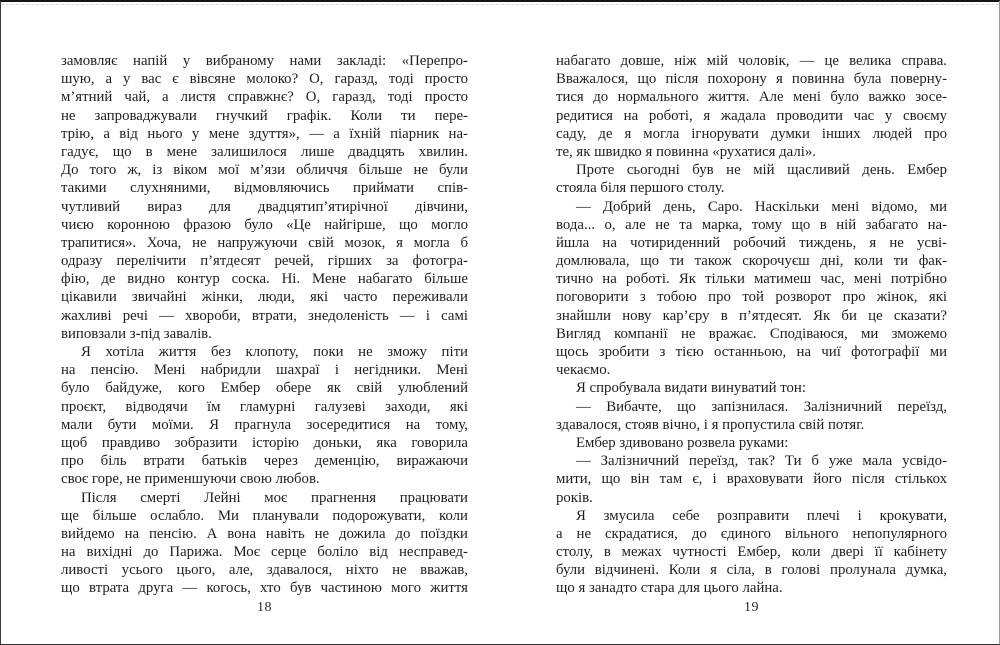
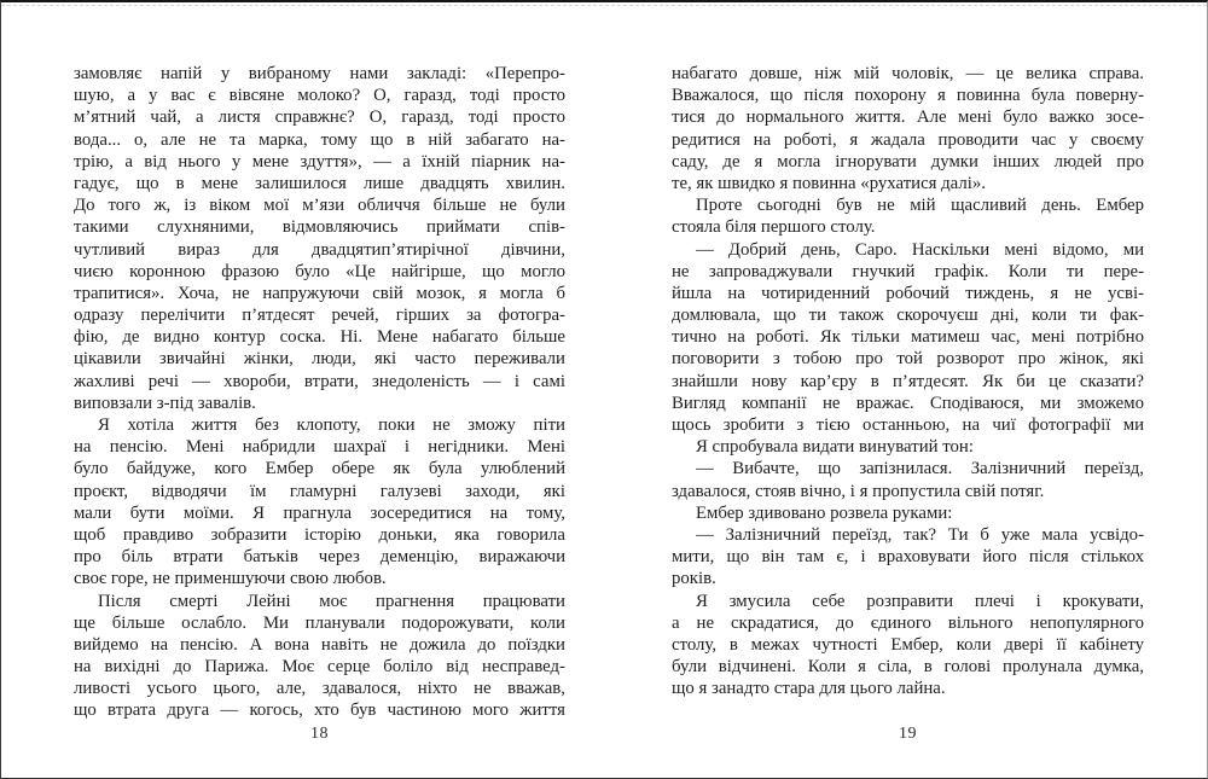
  замовляє напій у вибраному нами закладі: «Перепро-
  шую, а у вас є вівсяне молоко? О, гаразд, тоді просто
  м’ятний чай, а листя справжнє? О, гаразд, тоді просто
- не запроваджували гнучкий графік. Коли ти пере-
+ вода... о, але не та марка, тому що в ній забагато на-
  трію, а від нього у мене здуття», — а їхній піарник на-
  гадує, що в мене залишилося лише двадцять хвилин.
  До того ж, із віком мої м’язи обличчя більше не були
  такими слухняними, відмовляючись приймати спів-
  чутливий вираз для двадцятип’ятирічної дівчини,
  чиєю коронною фразою було «Це найгірше, що могло
  трапитися». Хоча, не напружуючи свій мозок, я могла б
  одразу перелічити п’ятдесят речей, гірших за фотогра-
  фію, де видно контур соска. Ні. Мене набагато більше
  цікавили звичайні жінки, люди, які часто переживали
  жахливі речі — хвороби, втрати, знедоленість — і самі
  виповзали з-під завалів.
  Я хотіла життя без клопоту, поки не зможу піти
  на пенсію. Мені набридли шахраї і негідники. Мені
- було байдуже, кого Ембер обере як свій улюблений
+ було байдуже, кого Ембер обере як була улюблений
  проєкт, відводячи їм гламурні галузеві заходи, які
  мали бути моїми. Я прагнула зосередитися на тому,
  щоб правдиво зобразити історію доньки, яка говорила
  про біль втрати батьків через деменцію, виражаючи
  своє горе, не применшуючи свою любов.
  Після смерті Лейні моє прагнення працювати
  ще більше ослабло. Ми планували подорожувати, коли
  вийдемо на пенсію. А вона навіть не дожила до поїздки
  на вихідні до Парижа. Моє серце боліло від несправед-
  ливості усього цього, але, здавалося, ніхто не вважав,
  що втрата друга — когось, хто був частиною мого життя
  18
  набагато довше, ніж мій чоловік, — це велика справа.
  Вважалося, що після похорону я повинна була поверну-
  тися до нормального життя. Але мені було важко зосе-
  редитися на роботі, я жадала проводити час у своєму
  саду, де я могла ігнорувати думки інших людей про
  те, як швидко я повинна «рухатися далі».
  Проте сьогодні був не мій щасливий день. Ембер
  стояла біля першого столу.
  — Добрий день, Саро. Наскільки мені відомо, ми
- вода... о, але не та марка, тому що в ній забагато на-
+ не запроваджували гнучкий графік. Коли ти пере-
  йшла на чотириденний робочий тиждень, я не усві-
  домлювала, що ти також скорочуєш дні, коли ти фак-
  тично на роботі. Як тільки матимеш час, мені потрібно
  поговорити з тобою про той розворот про жінок, які
  знайшли нову кар’єру в п’ятдесят. Як би це сказати?
  Вигляд компанії не вражає. Сподіваюся, ми зможемо
  щось зробити з тією останньою, на чиї фотографії ми
- чекаємо.
  Я спробувала видати винуватий тон:
  — Вибачте, що запізнилася. Залізничний переїзд,
  здавалося, стояв вічно, і я пропустила свій потяг.
  Ембер здивовано розвела руками:
  — Залізничний переїзд, так? Ти б уже мала усвідо-
  мити, що він там є, і враховувати його після стількох
  років.
  Я змусила себе розправити плечі і крокувати,
  а не скрадатися, до єдиного вільного непопулярного
  столу, в межах чутності Ембер, коли двері її кабінету
  були відчинені. Коли я сіла, в голові пролунала думка,
  що я занадто стара для цього лайна.
  19
